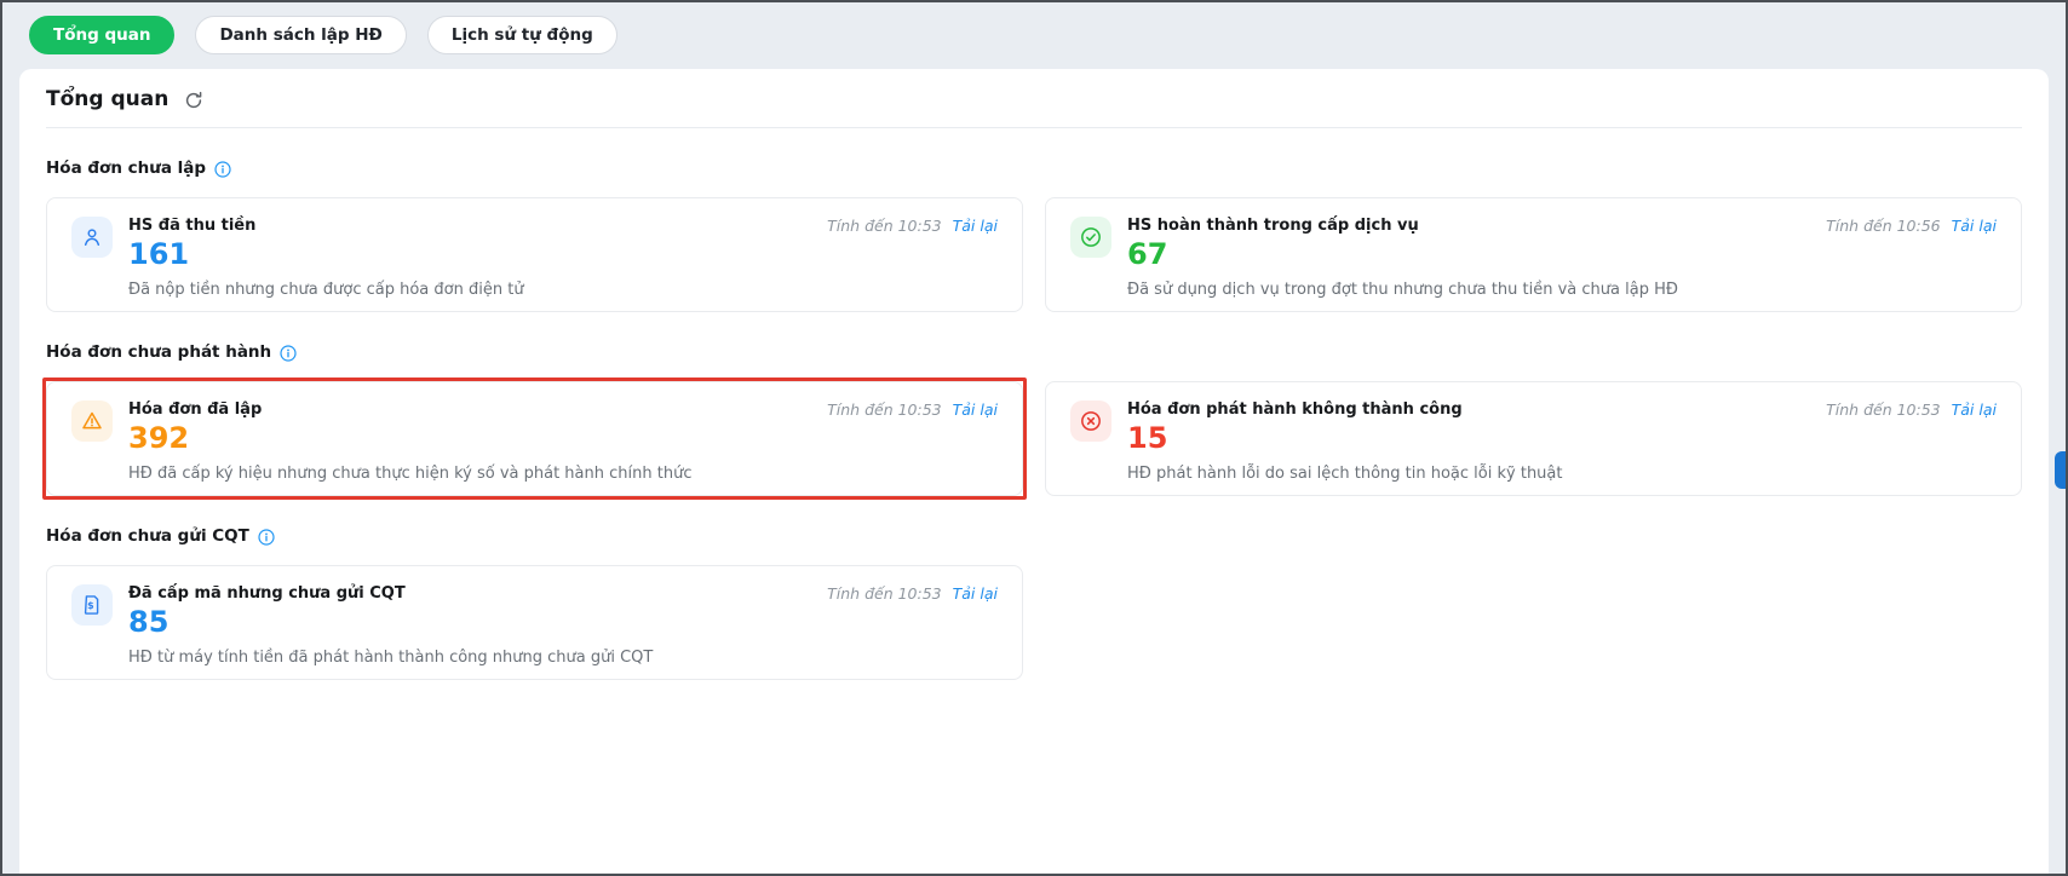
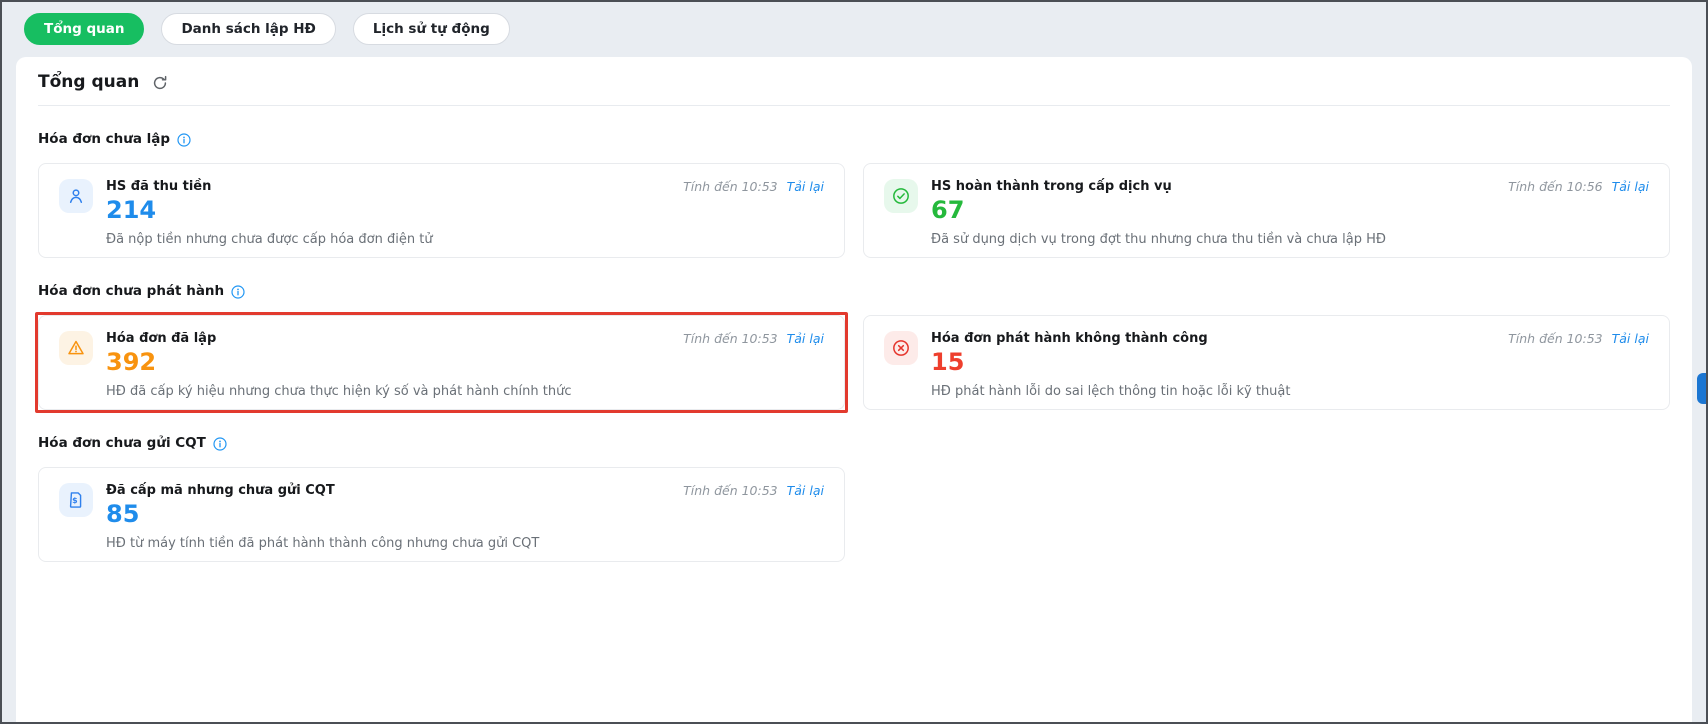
  Tổng quan
  Danh sách lập HĐ
  Lịch sử tự động
  Tổng quan
  Hóa đơn chưa lập
  HS đã thu tiền
  Tính đến 10:53 Tải lại
- 161
+ 214
  Đã nộp tiền nhưng chưa được cấp hóa đơn điện tử
  HS hoàn thành trong cấp dịch vụ
  Tính đến 10:56 Tải lại
  67
  Đã sử dụng dịch vụ trong đợt thu nhưng chưa thu tiền và chưa lập HĐ
  Hóa đơn chưa phát hành
  Hóa đơn đã lập
  Tính đến 10:53 Tải lại
  392
  HĐ đã cấp ký hiệu nhưng chưa thực hiện ký số và phát hành chính thức
  Hóa đơn phát hành không thành công
  Tính đến 10:53 Tải lại
  15
  HĐ phát hành lỗi do sai lệch thông tin hoặc lỗi kỹ thuật
  Hóa đơn chưa gửi CQT
  $
  Đã cấp mã nhưng chưa gửi CQT
  Tính đến 10:53 Tải lại
  85
  HĐ từ máy tính tiền đã phát hành thành công nhưng chưa gửi CQT
